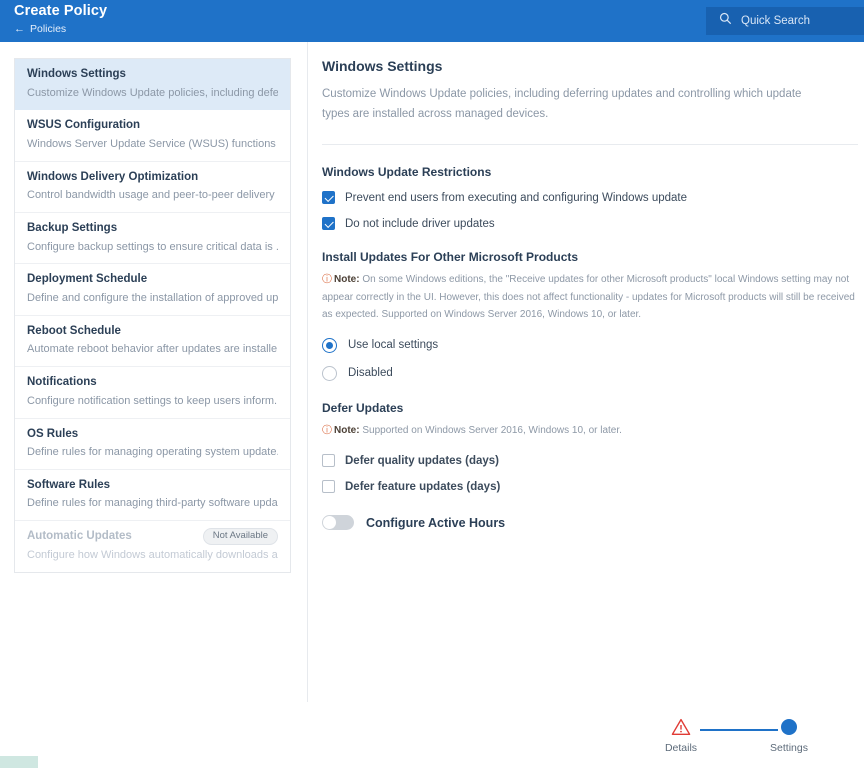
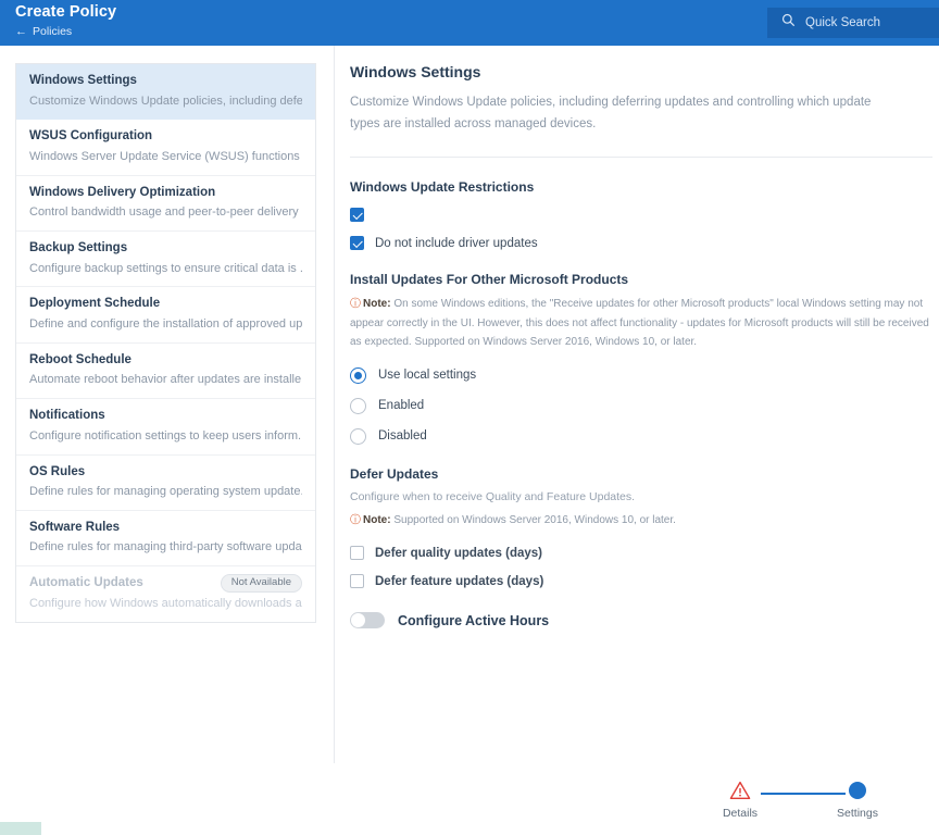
  Create Policy
  ←
  Policies
  Quick Search
  Windows Settings
  Customize Windows Update policies, including defe
  WSUS Configuration
  Windows Server Update Service (WSUS) functions
  Windows Delivery Optimization
  Control bandwidth usage and peer-to-peer delivery
  Backup Settings
  Configure backup settings to ensure critical data is .
  Deployment Schedule
  Define and configure the installation of approved up
  Reboot Schedule
  Automate reboot behavior after updates are installe
  Notifications
  Configure notification settings to keep users inform.
  OS Rules
  Define rules for managing operating system update
  Software Rules
  Define rules for managing third-party software upda
  Automatic Updates
  Configure how Windows automatically downloads a
  Not Available
  Windows Settings
  Customize Windows Update policies, including deferring updates and controlling which update types are installed across managed devices.
  Windows Update Restrictions
- Prevent end users from executing and configuring Windows update
  Do not include driver updates
  Install Updates For Other Microsoft Products
  ⓘ Note: On some Windows editions, the "Receive updates for other Microsoft products" local Windows setting may not appear correctly in the UI. However, this does not affect functionality - updates for Microsoft products will still be received as expected. Supported on Windows Server 2016, Windows 10, or later.
  Use local settings
+ Enabled
  Disabled
  Defer Updates
+ Configure when to receive Quality and Feature Updates.
  ⓘ Note: Supported on Windows Server 2016, Windows 10, or later.
  Defer quality updates (days)
  Defer feature updates (days)
  Configure Active Hours
  Details
  Settings
